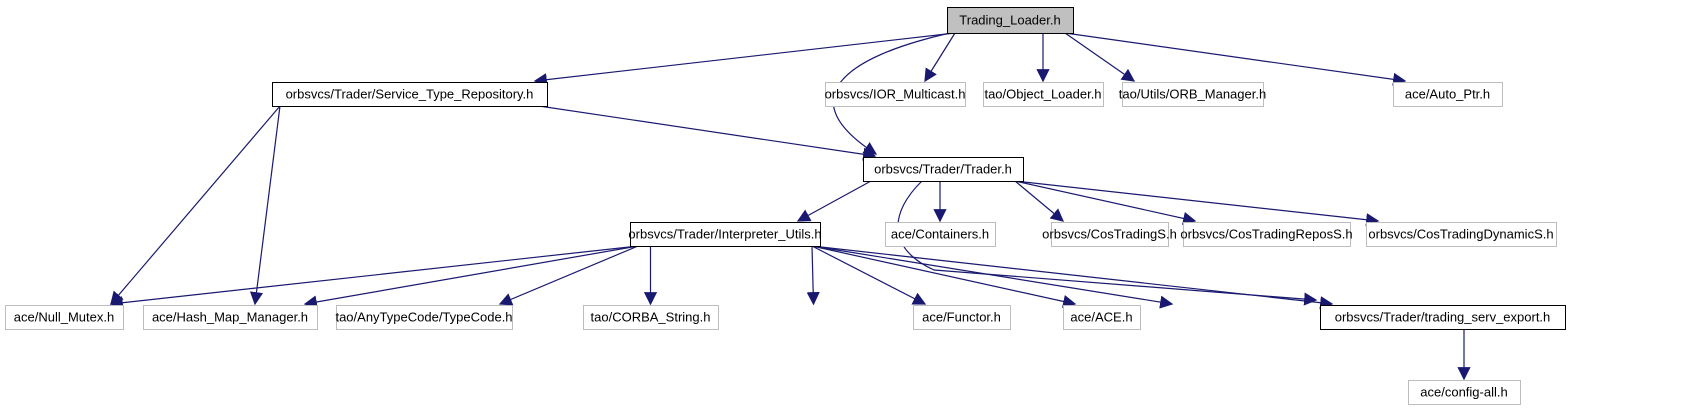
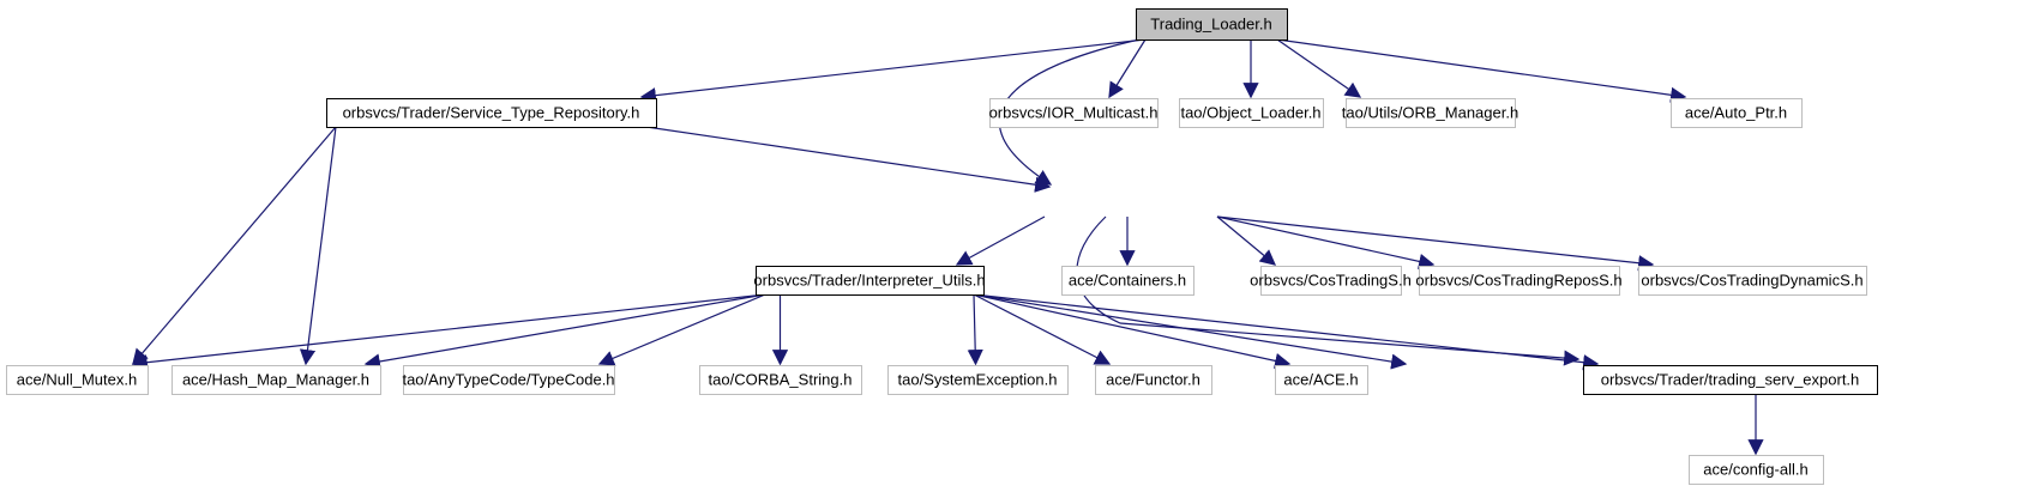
  Trading_Loader.h
  orbsvcs/Trader/Service_Type_Repository.h
  orbsvcs/IOR_Multicast.h
  tao/Object_Loader.h
  tao/Utils/ORB_Manager.h
  ace/Auto_Ptr.h
- orbsvcs/Trader/Trader.h
  orbsvcs/Trader/Interpreter_Utils.h
  ace/Containers.h
  orbsvcs/CosTradingS.h
  orbsvcs/CosTradingReposS.h
  orbsvcs/CosTradingDynamicS.h
  ace/Null_Mutex.h
  ace/Hash_Map_Manager.h
  tao/AnyTypeCode/TypeCode.h
  tao/CORBA_String.h
+ tao/SystemException.h
  ace/Functor.h
  ace/ACE.h
  orbsvcs/Trader/trading_serv_export.h
  ace/config-all.h
